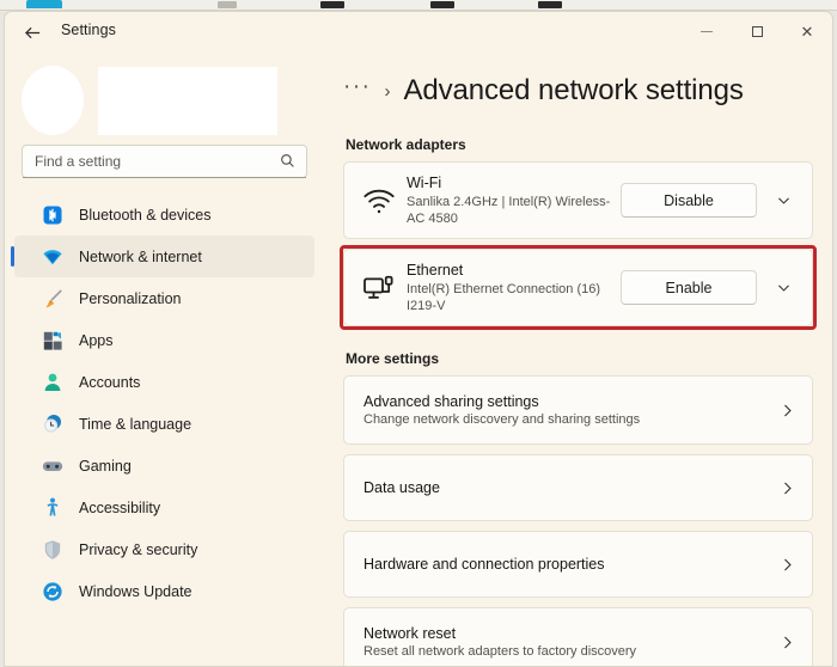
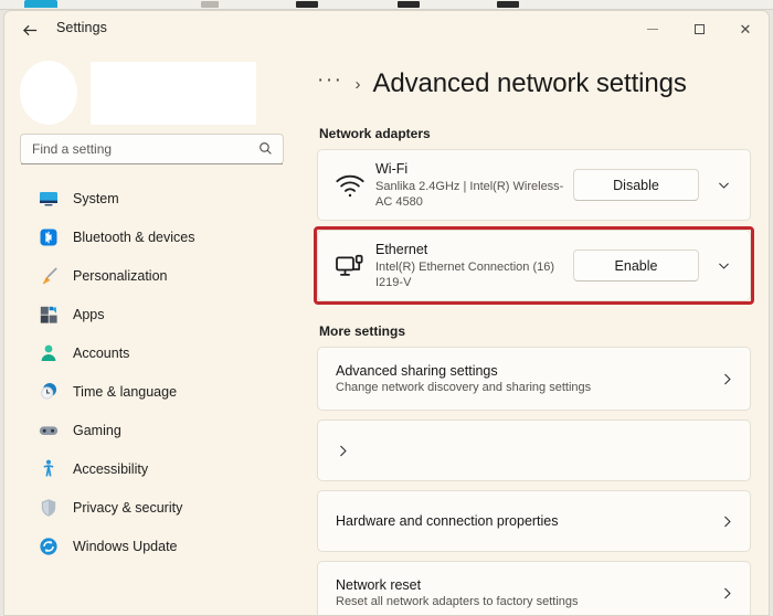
  Settings
  ✕
  Find a setting
+ System
  Bluetooth & devices
- Network & internet
  Personalization
  Apps
  Accounts
  Time & language
  Gaming
  Accessibility
  Privacy & security
  Windows Update
  ···
  ›
  Advanced network settings
  Network adapters
  Wi-Fi
  Sanlika 2.4GHz | Intel(R) Wireless-AC 4580
  Disable
  Ethernet
  Intel(R) Ethernet Connection (16) I219-V
  Enable
  More settings
  Advanced sharing settings
  Change network discovery and sharing settings
- Data usage
  Hardware and connection properties
  Network reset
- Reset all network adapters to factory discovery
+ Reset all network adapters to factory settings
